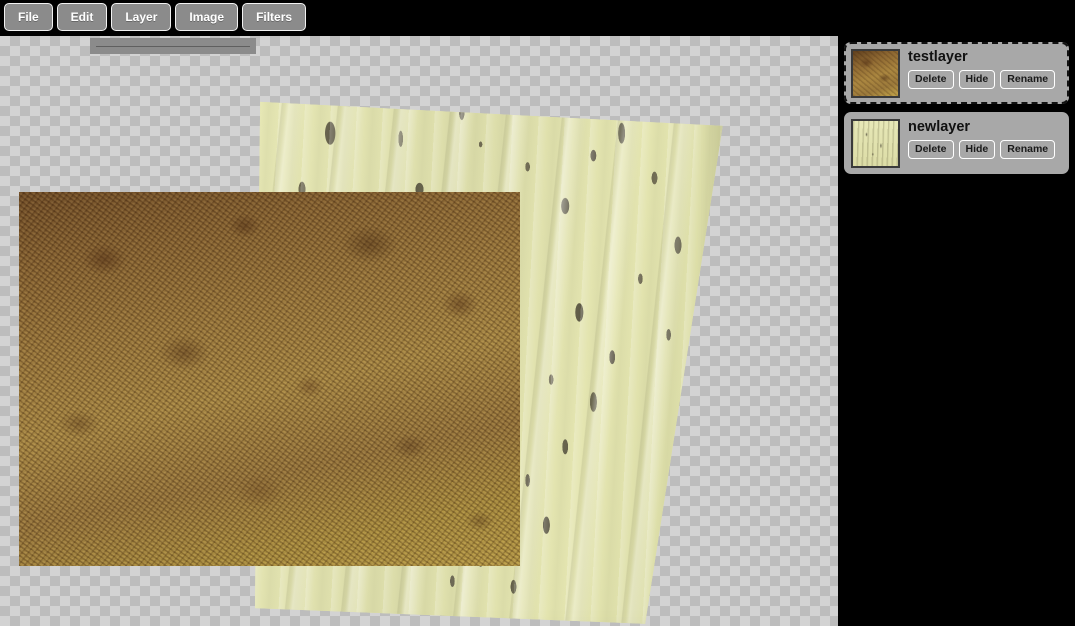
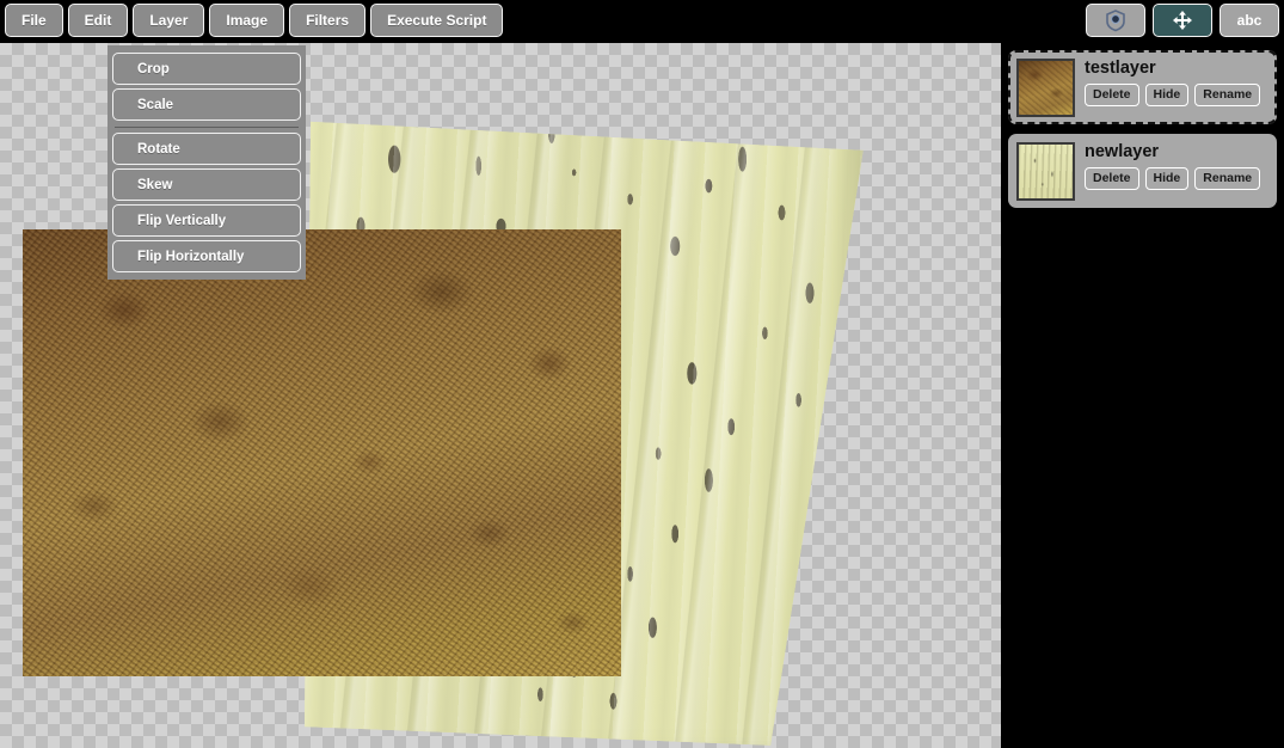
  File
  Edit
  Layer
  Image
  Filters
+ Execute Script
+ abc
+ Crop
+ Scale
+ Rotate
+ Skew
+ Flip Vertically
+ Flip Horizontally
  testlayer
  Delete
  Hide
  Rename
  newlayer
  Delete
  Hide
  Rename
